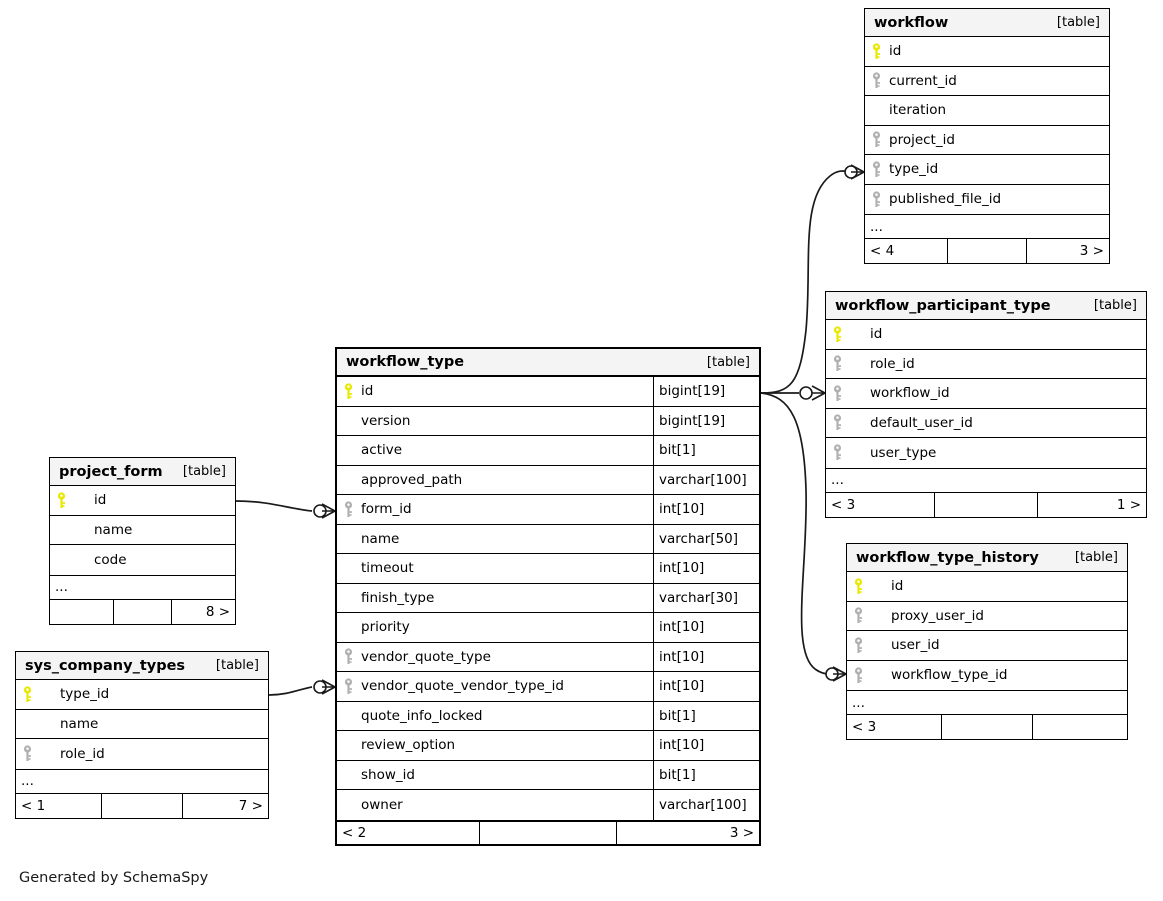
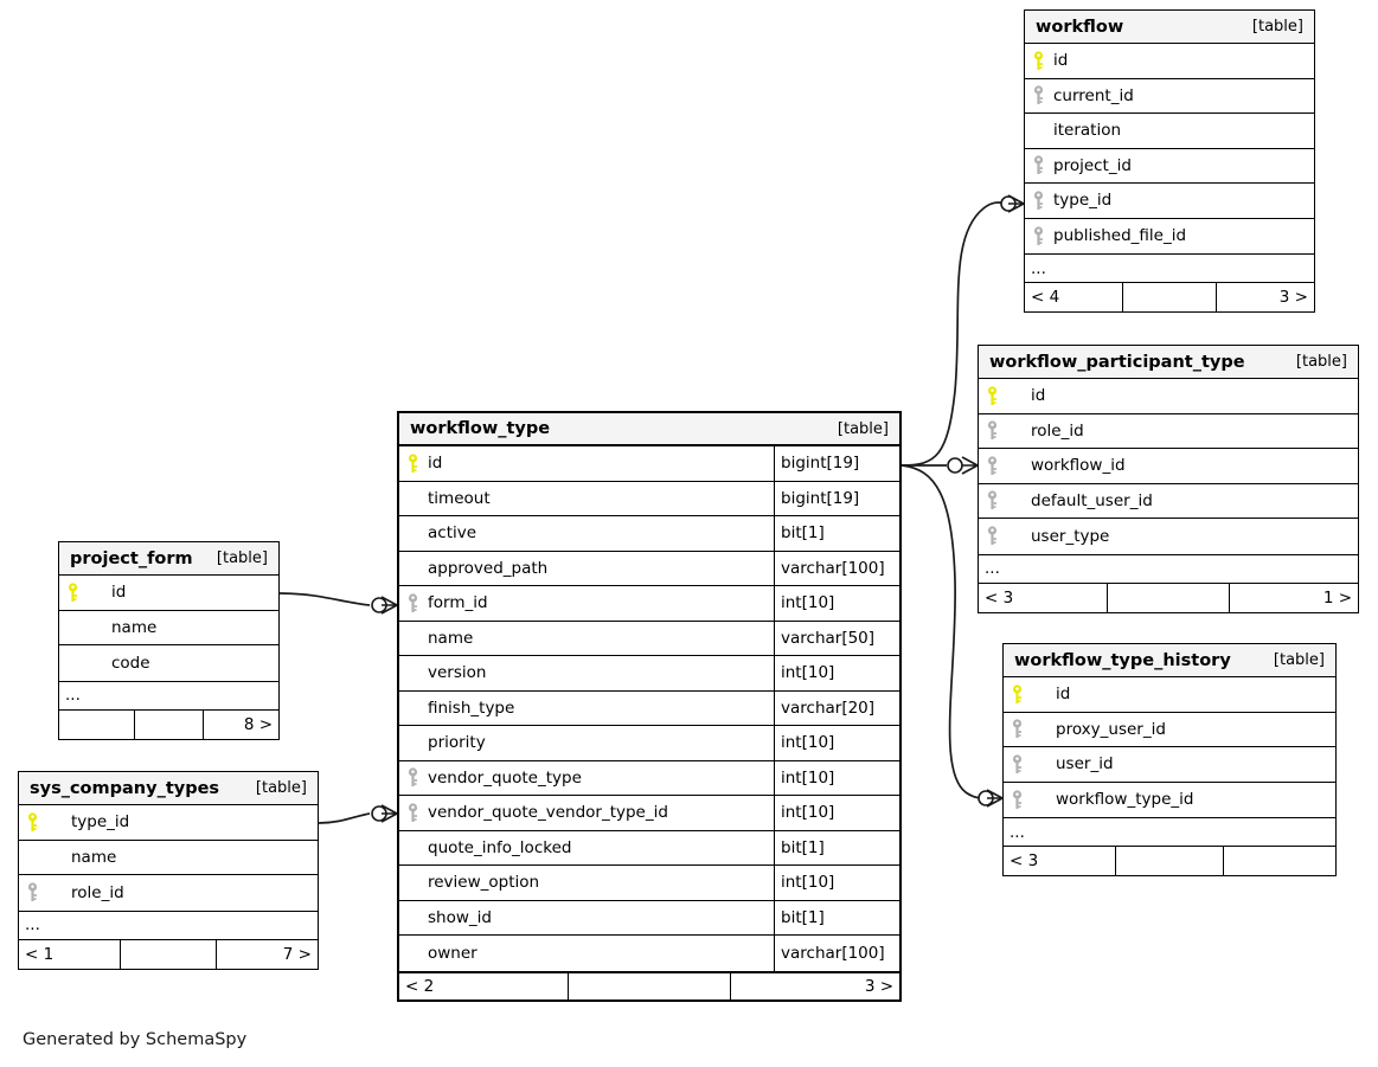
  workflow
  [table]
  id
  current_id
  iteration
  project_id
  type_id
  published_file_id
  ...
  < 4
  3 >
  workflow_participant_type
  [table]
  id
  role_id
  workflow_id
  default_user_id
  user_type
  ...
  < 3
  1 >
  workflow_type_history
  [table]
  id
  proxy_user_id
  user_id
  workflow_type_id
  ...
  < 3
  project_form
  [table]
  id
  name
  code
  ...
  8 >
  sys_company_types
  [table]
  type_id
  name
  role_id
  ...
  < 1
  7 >
  workflow_type
  [table]
  id
  bigint[19]
- version
+ timeout
  bigint[19]
  active
  bit[1]
  approved_path
  varchar[100]
  form_id
  int[10]
  name
  varchar[50]
- timeout
+ version
  int[10]
  finish_type
- varchar[30]
+ varchar[20]
  priority
  int[10]
  vendor_quote_type
  int[10]
  vendor_quote_vendor_type_id
  int[10]
  quote_info_locked
  bit[1]
  review_option
  int[10]
  show_id
  bit[1]
  owner
  varchar[100]
  < 2
  3 >
  Generated by SchemaSpy
